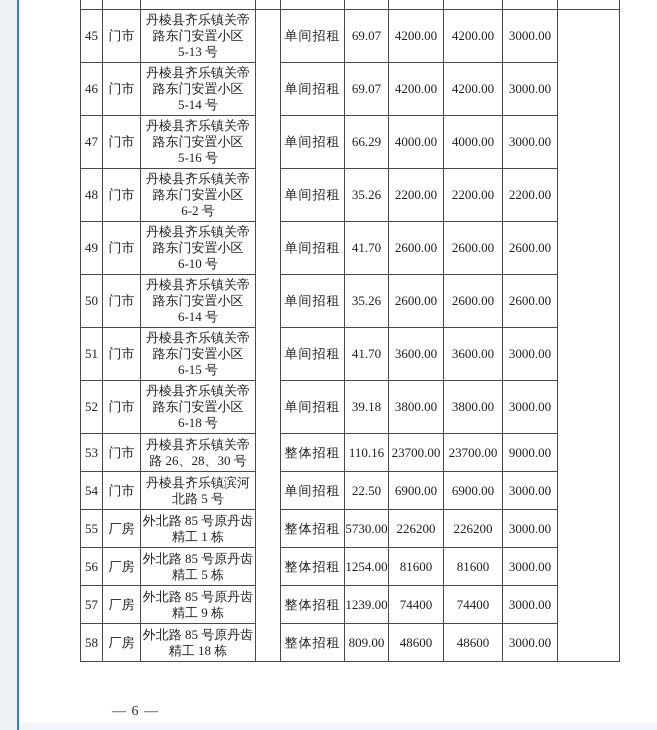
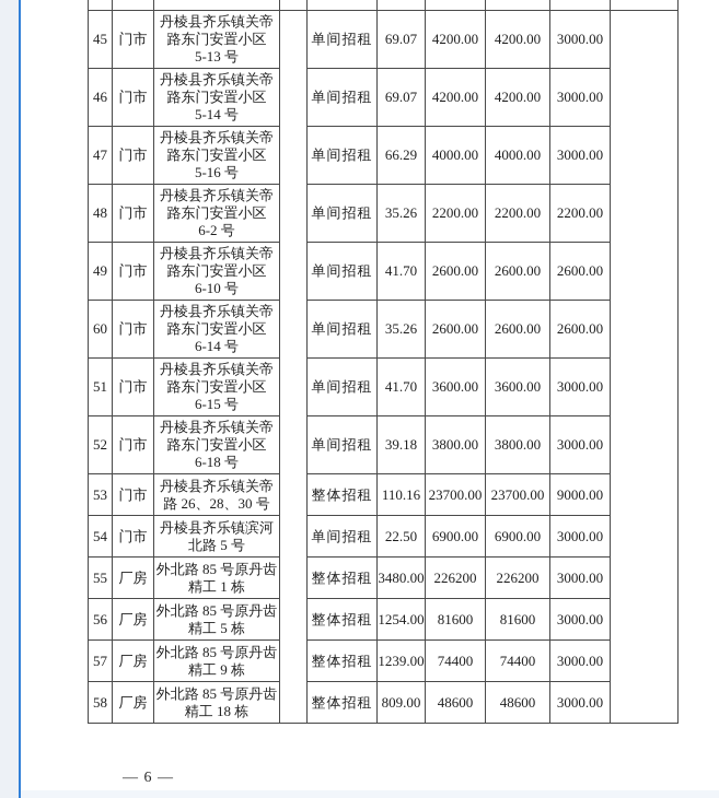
  45	门市	丹棱县齐乐镇关帝路东门安置小区5-13 号		单间招租	69.07	4200.00	4200.00	3000.00
  46	门市	丹棱县齐乐镇关帝路东门安置小区5-14 号	单间招租	69.07	4200.00	4200.00	3000.00
  47	门市	丹棱县齐乐镇关帝路东门安置小区5-16 号	单间招租	66.29	4000.00	4000.00	3000.00
  48	门市	丹棱县齐乐镇关帝路东门安置小区6-2 号	单间招租	35.26	2200.00	2200.00	2200.00
  49	门市	丹棱县齐乐镇关帝路东门安置小区6-10 号	单间招租	41.70	2600.00	2600.00	2600.00
- 50	门市	丹棱县齐乐镇关帝路东门安置小区6-14 号	单间招租	35.26	2600.00	2600.00	2600.00
+ 60	门市	丹棱县齐乐镇关帝路东门安置小区6-14 号	单间招租	35.26	2600.00	2600.00	2600.00
  51	门市	丹棱县齐乐镇关帝路东门安置小区6-15 号	单间招租	41.70	3600.00	3600.00	3000.00
  52	门市	丹棱县齐乐镇关帝路东门安置小区6-18 号	单间招租	39.18	3800.00	3800.00	3000.00
  53	门市	丹棱县齐乐镇关帝路 26、28、30 号	整体招租	110.16	23700.00	23700.00	9000.00
  54	门市	丹棱县齐乐镇滨河北路 5 号	单间招租	22.50	6900.00	6900.00	3000.00
- 55	厂房	外北路 85 号原丹齿精工 1 栋	整体招租	5730.00	226200	226200	3000.00
+ 55	厂房	外北路 85 号原丹齿精工 1 栋	整体招租	3480.00	226200	226200	3000.00
  56	厂房	外北路 85 号原丹齿精工 5 栋	整体招租	1254.00	81600	81600	3000.00
  57	厂房	外北路 85 号原丹齿精工 9 栋	整体招租	1239.00	74400	74400	3000.00
  58	厂房	外北路 85 号原丹齿精工 18 栋	整体招租	809.00	48600	48600	3000.00
  — 6 —
